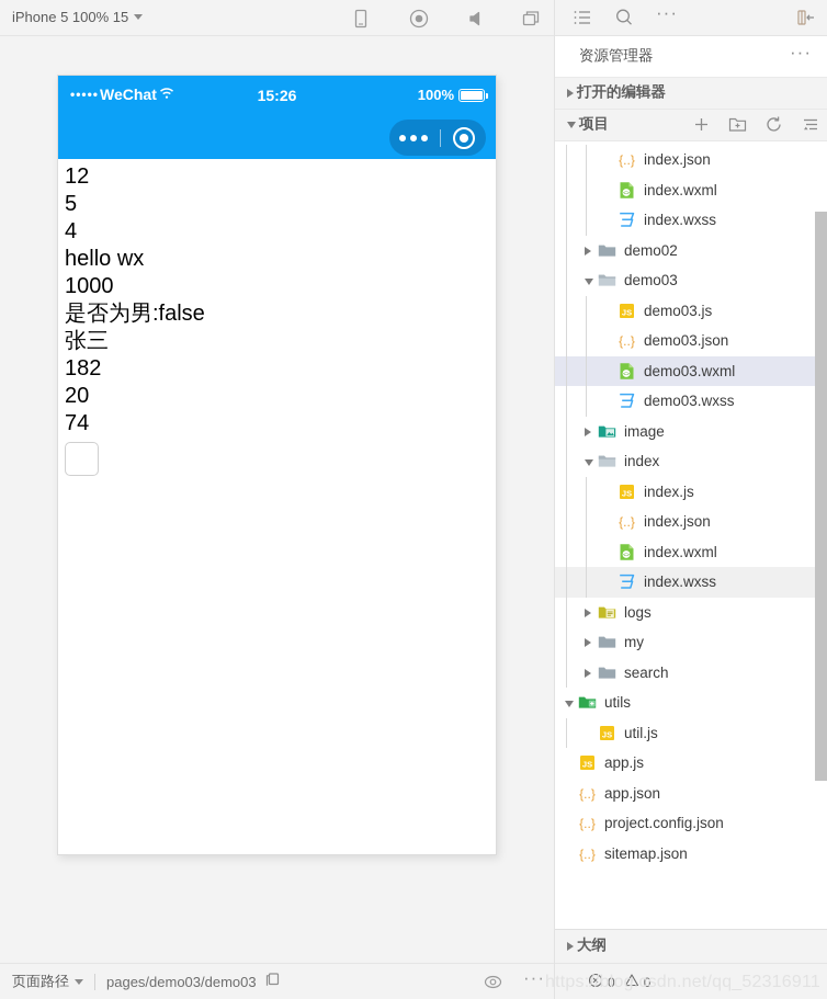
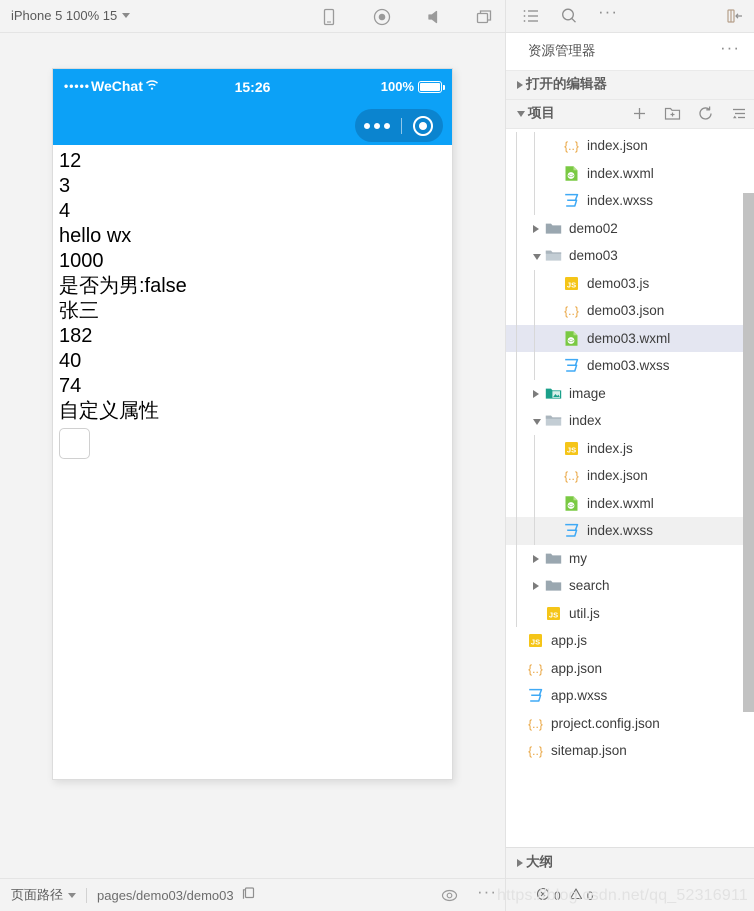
  iPhone 5 100% 15
  •••••
  WeChat
  15:26
  100%
  12
- 5
+ 3
  4
  hello wx
  1000
  是否为男:false
  张三
  182
- 20
+ 40
  74
+ 自定义属性
  页面路径
  pages/demo03/demo03
  ···
  ···
  资源管理器
  ···
  打开的编辑器
  项目
  {..}
  index.json
  index.wxml
  index.wxss
  demo02
  demo03
  JS
  demo03.js
  {..}
  demo03.json
  demo03.wxml
  demo03.wxss
  image
  index
  JS
  index.js
  {..}
  index.json
  index.wxml
  index.wxss
- logs
  my
  search
- utils
  JS
  util.js
  JS
  app.js
  {..}
  app.json
+ app.wxss
  {..}
  project.config.json
  {..}
  sitemap.json
  大纲
  0
  0
  https://blog.csdn.net/qq_52316911
